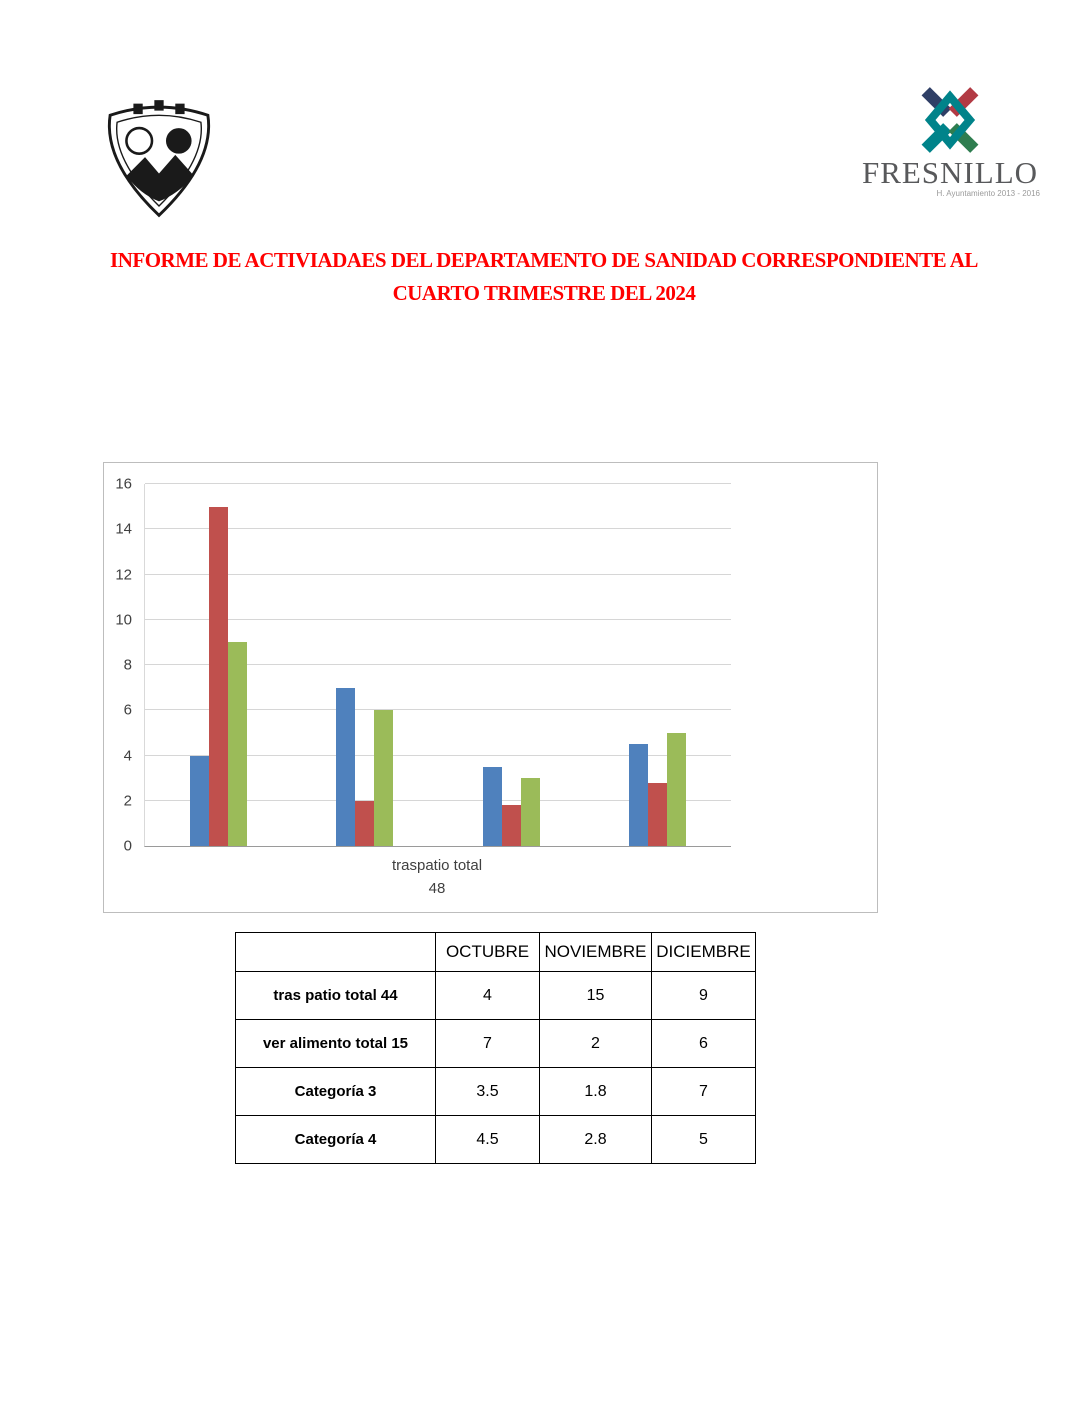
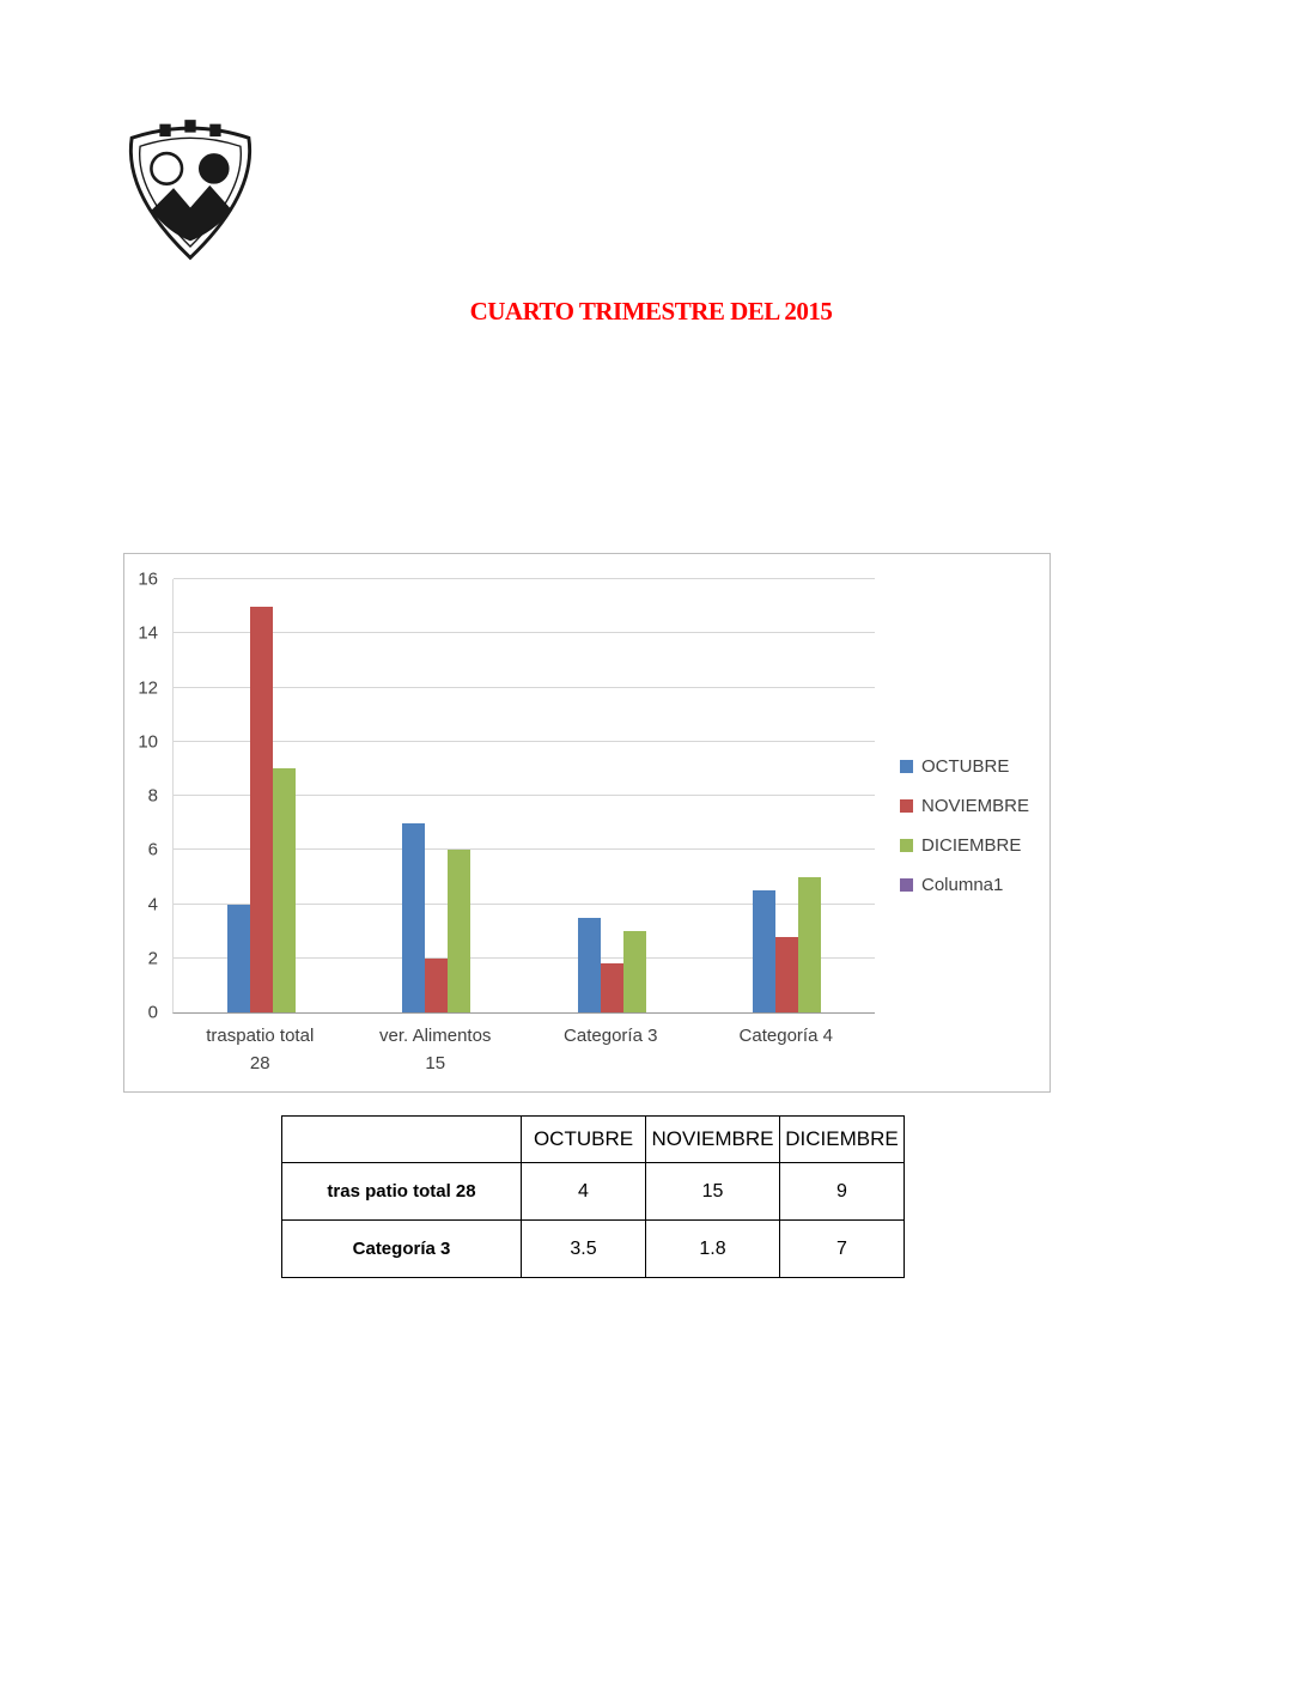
- FRESNILLO
- H. Ayuntamiento 2013 - 2016
- INFORME DE ACTIVIADAES DEL DEPARTAMENTO DE SANIDAD CORRESPONDIENTE AL
- CUARTO TRIMESTRE DEL 2024
+ CUARTO TRIMESTRE DEL 2015
  0
  2
  4
  6
  8
  10
  12
  14
  16
  traspatio total
- 48
+ 28
+ ver. Alimentos
+ 15
+ Categoría 3
+ Categoría 4
+ OCTUBRE
+ NOVIEMBRE
+ DICIEMBRE
+ Columna1
  	OCTUBRE	NOVIEMBRE	DICIEMBRE
- tras patio total 44	4	15	9
+ tras patio total 28	4	15	9
- ver alimento total 15	7	2	6
  Categoría 3	3.5	1.8	7
- Categoría 4	4.5	2.8	5
